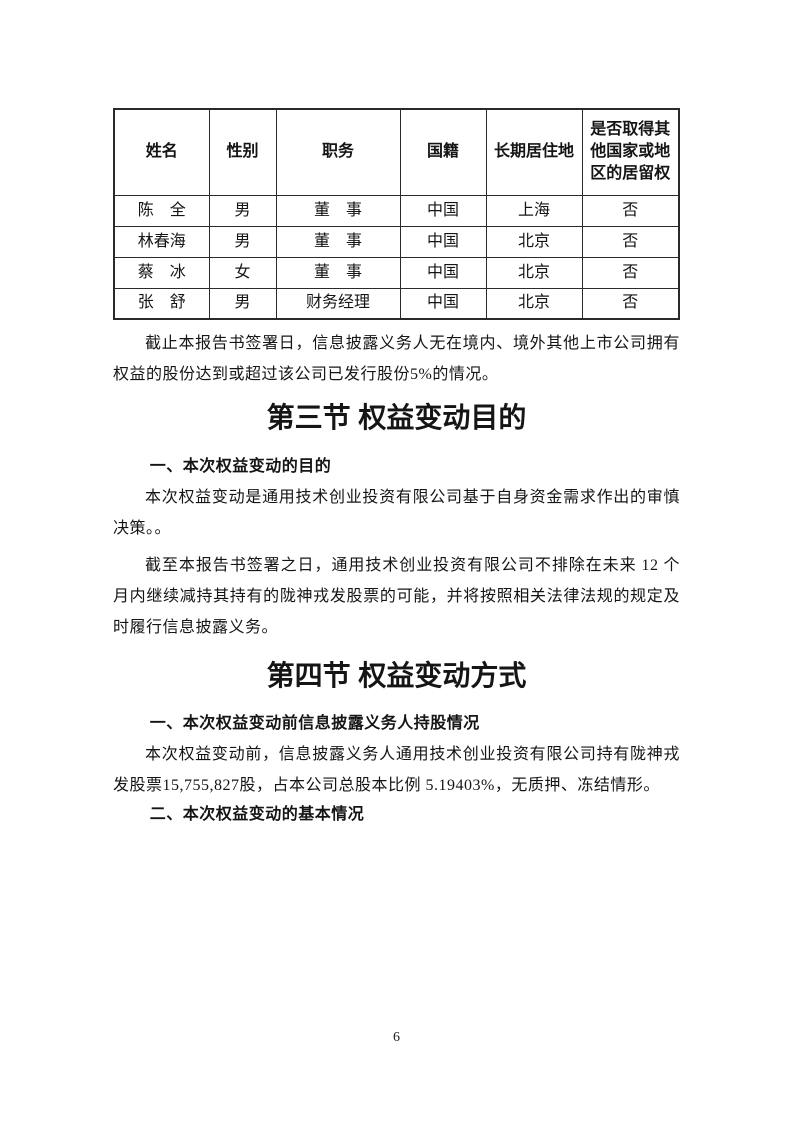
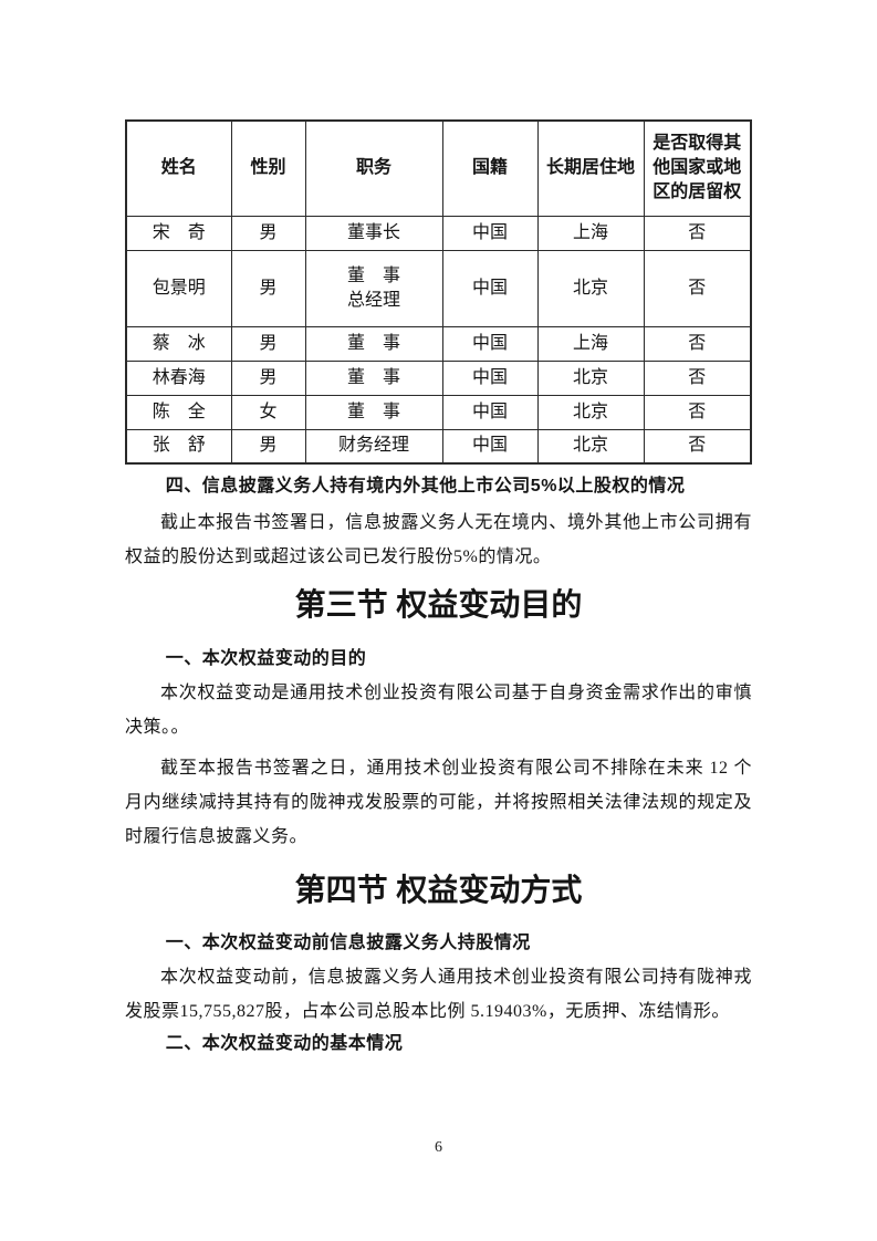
  姓名	性别	职务	国籍	长期居住地	是否取得其他国家或地区的居留权
+ 宋 奇	男	董事长	中国	上海	否
+ 包景明	男	董 事 总经理	中国	北京	否
- 陈 全	男	董 事	中国	上海	否
+ 蔡 冰	男	董 事	中国	上海	否
  林春海	男	董 事	中国	北京	否
- 蔡 冰	女	董 事	中国	北京	否
+ 陈 全	女	董 事	中国	北京	否
  张 舒	男	财务经理	中国	北京	否
+ 四、信息披露义务人持有境内外其他上市公司5%以上股权的情况
  截止本报告书签署日，信息披露义务人无在境内、境外其他上市公司拥有权益的股份达到或超过该公司已发行股份5%的情况。
  第三节 权益变动目的
  一、本次权益变动的目的
  本次权益变动是通用技术创业投资有限公司基于自身资金需求作出的审慎决策。。
  截至本报告书签署之日，通用技术创业投资有限公司不排除在未来 12 个月内继续减持其持有的陇神戎发股票的可能，并将按照相关法律法规的规定及时履行信息披露义务。
  第四节 权益变动方式
  一、本次权益变动前信息披露义务人持股情况
  本次权益变动前，信息披露义务人通用技术创业投资有限公司持有陇神戎发股票15,755,827股，占本公司总股本比例 5.19403%，无质押、冻结情形。
  二、本次权益变动的基本情况
  6
